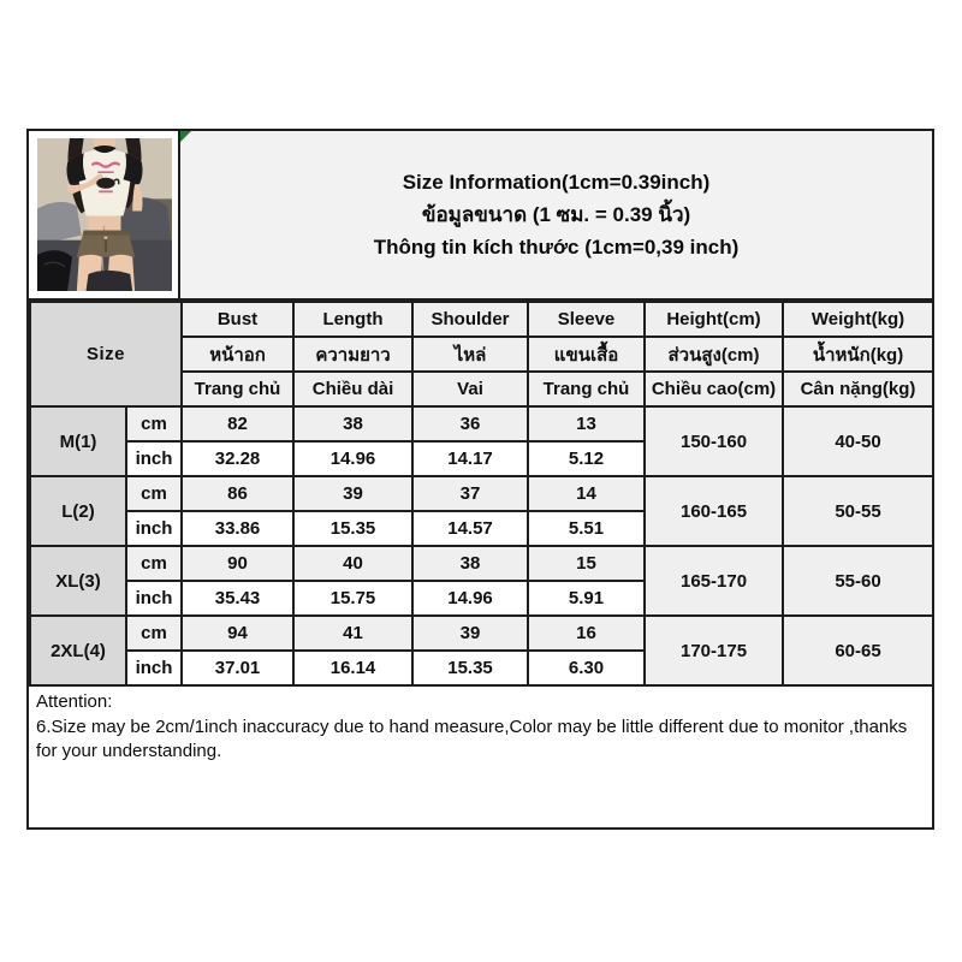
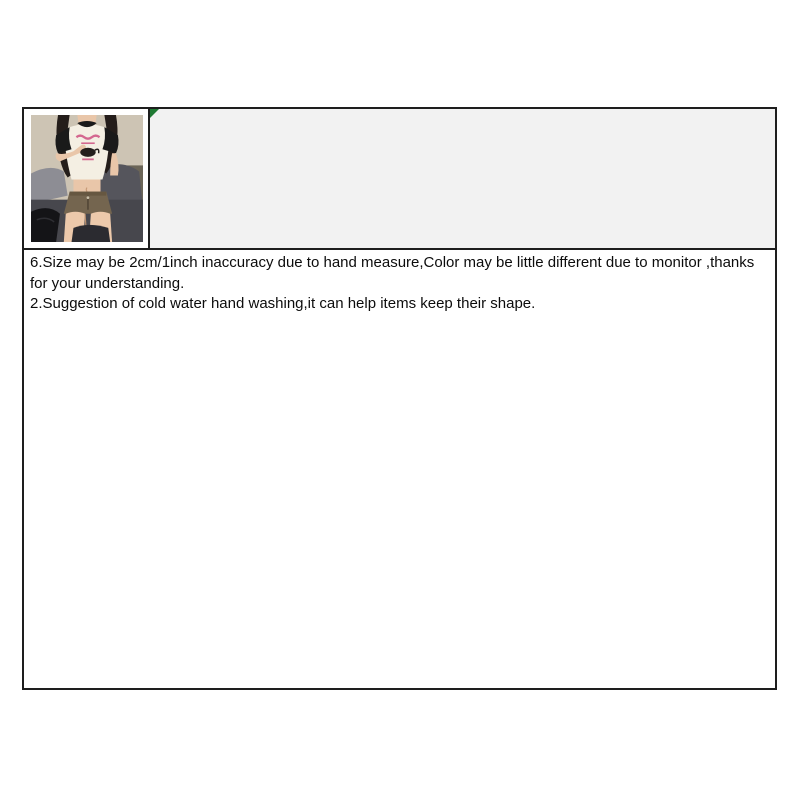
- Size Information(1cm=0.39inch)
- ข้อมูลขนาด (1 ซม. = 0.39 นิ้ว)
- Thông tin kích thước (1cm=0,39 inch)
- Size	Bust	Length	Shoulder	Sleeve	Height(cm)	Weight(kg)
- หน้าอก	ความยาว	ไหล่	แขนเสื้อ	ส่วนสูง(cm)	น้ำหนัก(kg)
- Trang chủ	Chiều dài	Vai	Trang chủ	Chiều cao(cm)	Cân nặng(kg)
- M(1)	cm	82	38	36	13	150-160	40-50
- inch	32.28	14.96	14.17	5.12
- L(2)	cm	86	39	37	14	160-165	50-55
- inch	33.86	15.35	14.57	5.51
- XL(3)	cm	90	40	38	15	165-170	55-60
- inch	35.43	15.75	14.96	5.91
- 2XL(4)	cm	94	41	39	16	170-175	60-65
- inch	37.01	16.14	15.35	6.30
- Attention:
  6.Size may be 2cm/1inch inaccuracy due to hand measure,Color may be little different due to monitor ,thanks for your understanding.
+ 2.Suggestion of cold water hand washing,it can help items keep their shape.
